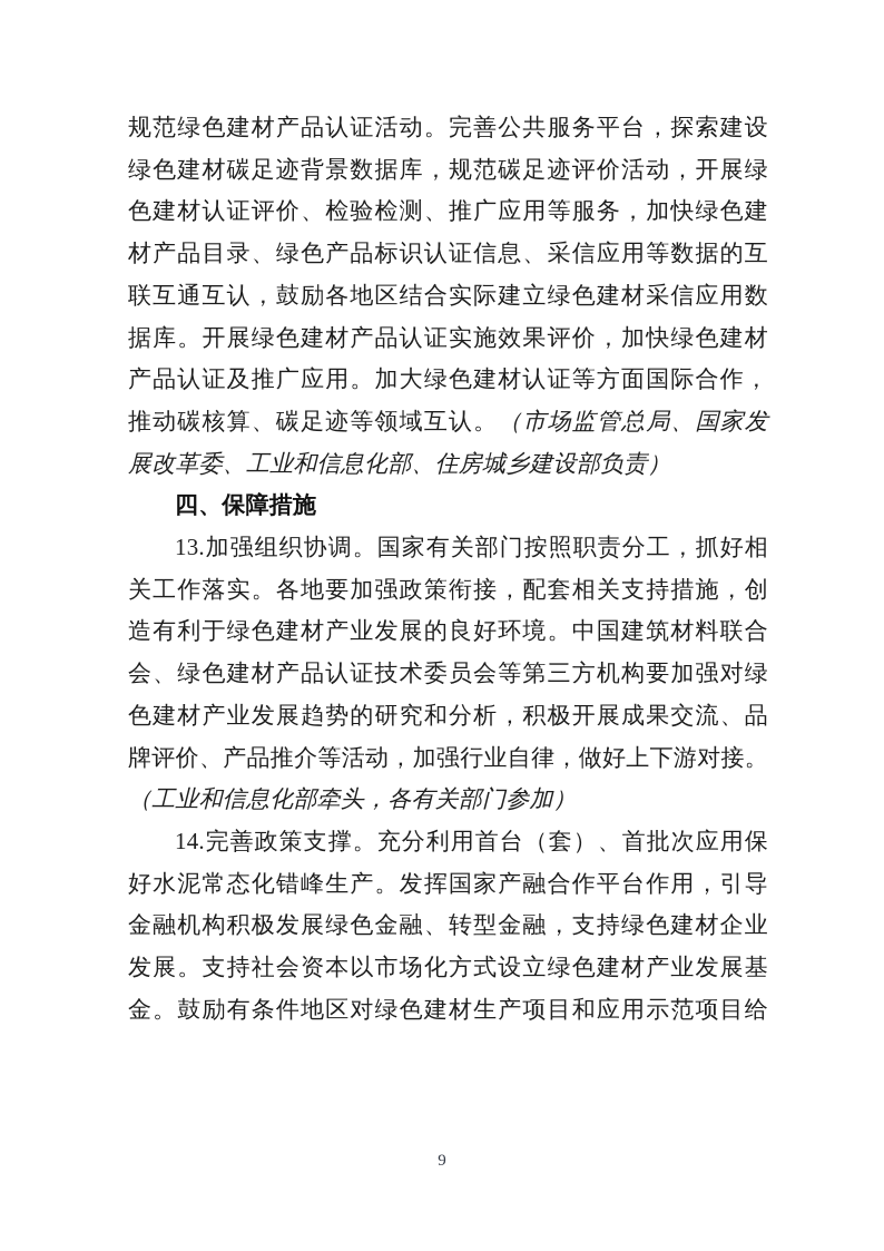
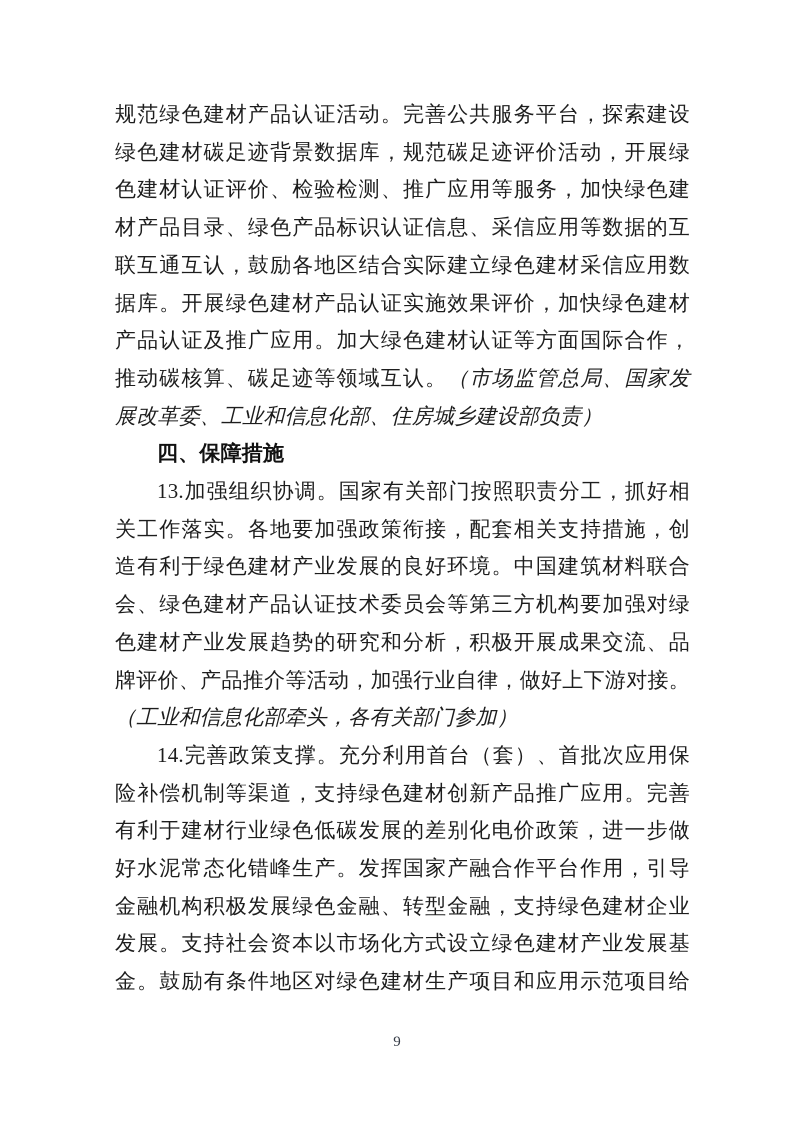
  规范绿色建材产品认证活动。完善公共服务平台，探索建设
  绿色建材碳足迹背景数据库，规范碳足迹评价活动，开展绿
  色建材认证评价、检验检测、推广应用等服务，加快绿色建
  材产品目录、绿色产品标识认证信息、采信应用等数据的互
  联互通互认，鼓励各地区结合实际建立绿色建材采信应用数
  据库。开展绿色建材产品认证实施效果评价，加快绿色建材
  产品认证及推广应用。加大绿色建材认证等方面国际合作，
  推动碳核算、碳足迹等领域互认。（市场监管总局、国家发
  展改革委、工业和信息化部、住房城乡建设部负责）
  四、保障措施
  13.加强组织协调。国家有关部门按照职责分工，抓好相
  关工作落实。各地要加强政策衔接，配套相关支持措施，创
  造有利于绿色建材产业发展的良好环境。中国建筑材料联合
  会、绿色建材产品认证技术委员会等第三方机构要加强对绿
  色建材产业发展趋势的研究和分析，积极开展成果交流、品
  牌评价、产品推介等活动，加强行业自律，做好上下游对接。
  （工业和信息化部牵头，各有关部门参加）
  14.完善政策支撑。充分利用首台（套）、首批次应用保
+ 险补偿机制等渠道，支持绿色建材创新产品推广应用。完善
+ 有利于建材行业绿色低碳发展的差别化电价政策，进一步做
  好水泥常态化错峰生产。发挥国家产融合作平台作用，引导
  金融机构积极发展绿色金融、转型金融，支持绿色建材企业
  发展。支持社会资本以市场化方式设立绿色建材产业发展基
  金。鼓励有条件地区对绿色建材生产项目和应用示范项目给
  9
